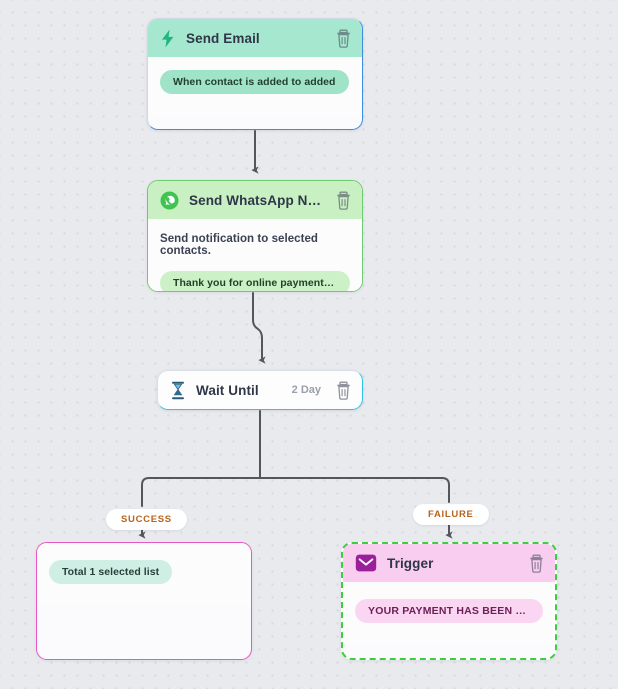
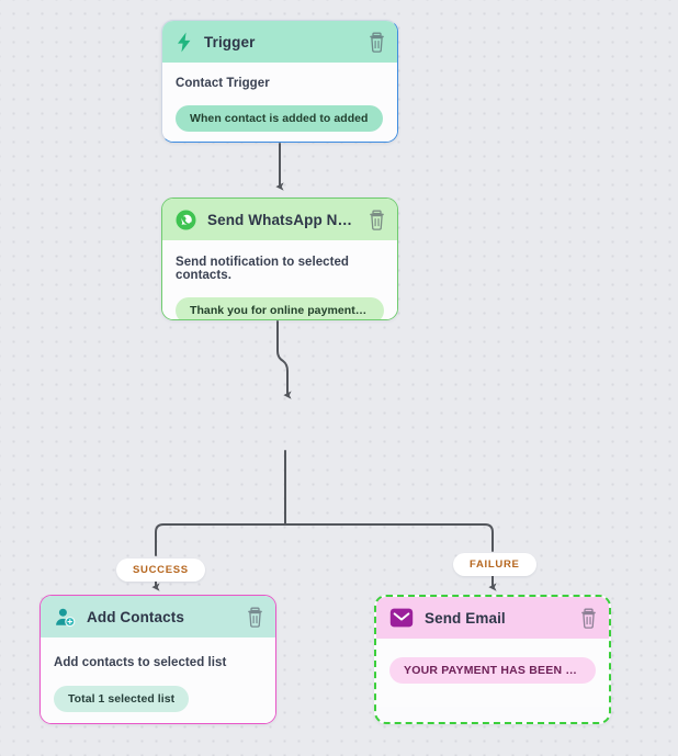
- Send Email
+ Trigger
+ Contact Trigger
  When contact is added to added
  Send WhatsApp Noti
  Send notification to selected contacts.
  Thank you for online payment of 20
- Wait Until
- 2 Day
  SUCCESS
  FAILURE
+ Add Contacts
+ Add contacts to selected list
  Total 1 selected list
- Trigger
+ Send Email
  YOUR PAYMENT HAS BEEN RECE
